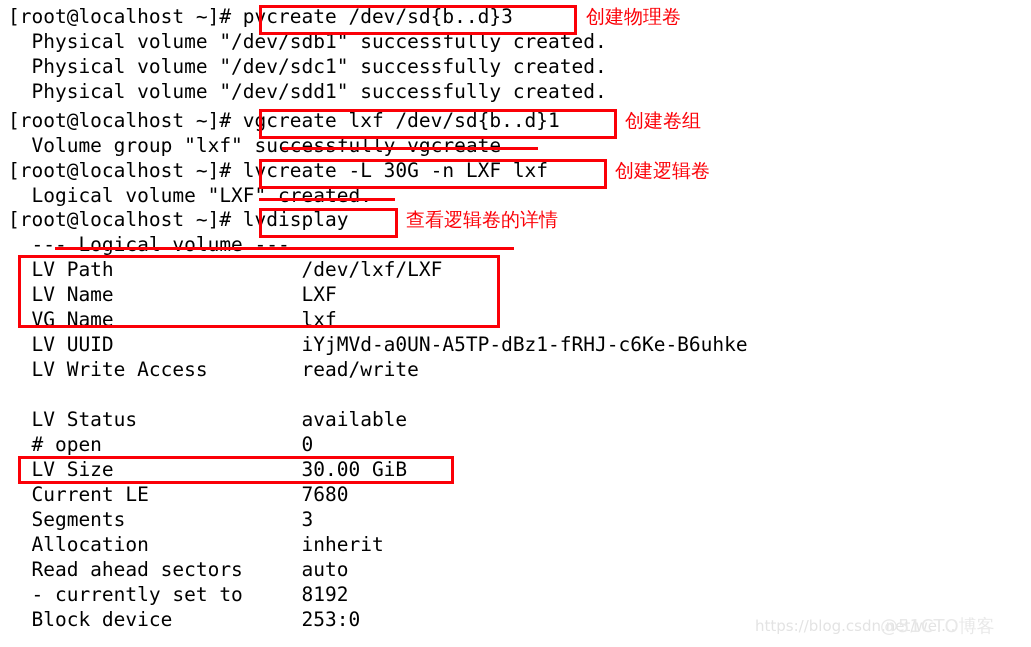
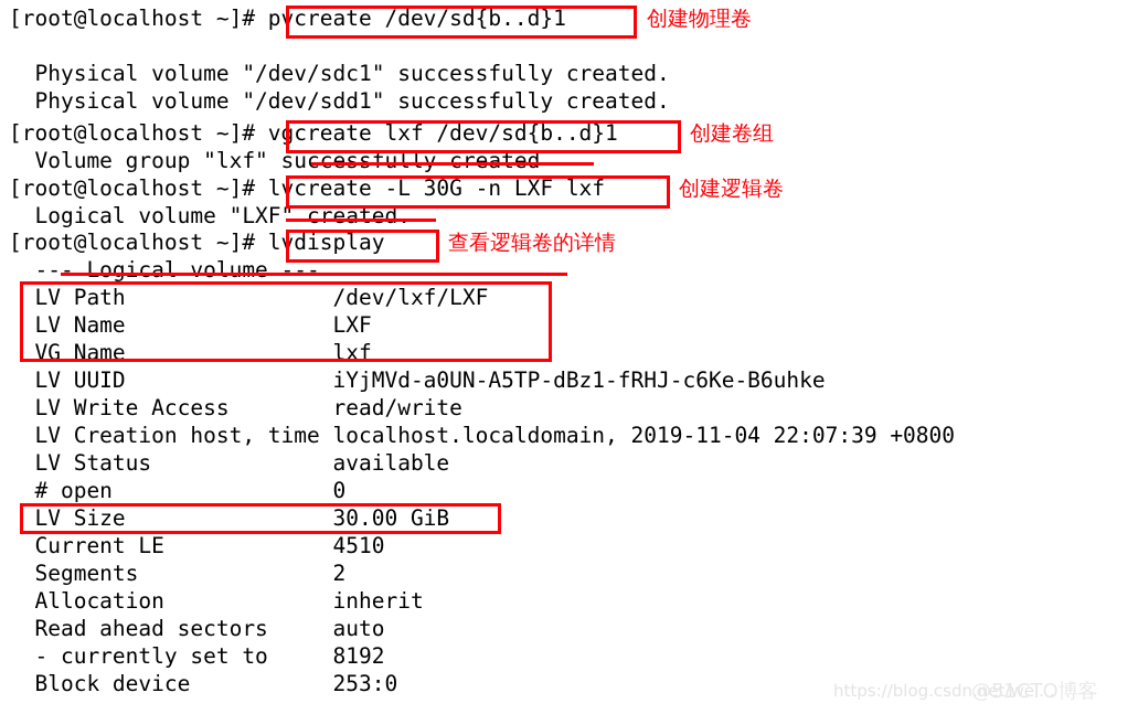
- [root@localhost ~]# pvcreate /dev/sd{b..d}3
+ [root@localhost ~]# pvcreate /dev/sd{b..d}1
- Physical volume "/dev/sdb1" successfully created.
  Physical volume "/dev/sdc1" successfully created.
  Physical volume "/dev/sdd1" successfully created.
  [root@localhost ~]# vgcreate lxf /dev/sd{b..d}1
- Volume group "lxf" successfully vgcreate
+ Volume group "lxf" successfully created
  [root@localhost ~]# lvcreate -L 30G -n LXF lxf
  Logical volume "LXF" created.
  [root@localhost ~]# lvdisplay
  --- Logical volume ---
  LV Path /dev/lxf/LXF
  LV Name LXF
  VG Name lxf
  LV UUID iYjMVd-a0UN-A5TP-dBz1-fRHJ-c6Ke-B6uhke
  LV Write Access read/write
+ LV Creation host, time localhost.localdomain, 2019-11-04 22:07:39 +0800
  LV Status available
  # open 0
  LV Size 30.00 GiB
- Current LE 7680
+ Current LE 4510
- Segments 3
+ Segments 2
  Allocation inherit
  Read ahead sectors auto
  - currently set to 8192
  Block device 253:0
  创建物理卷
  创建卷组
  创建逻辑卷
  查看逻辑卷的详情
  https://blog.csdn.net/wei...
  @51CTO博客
